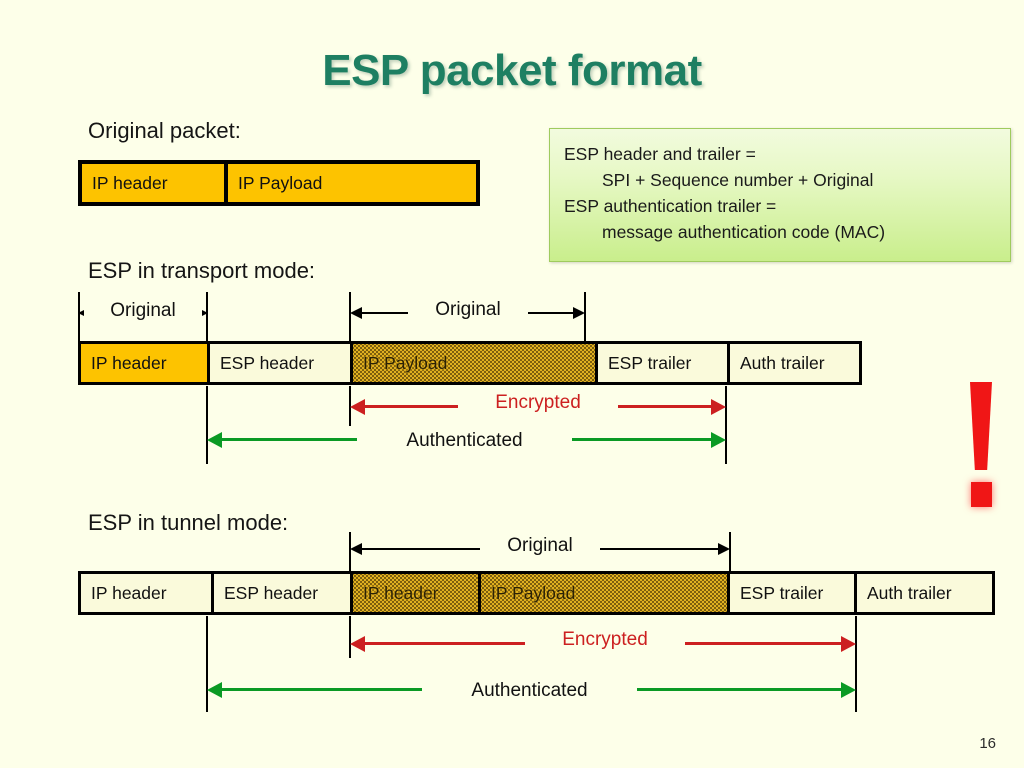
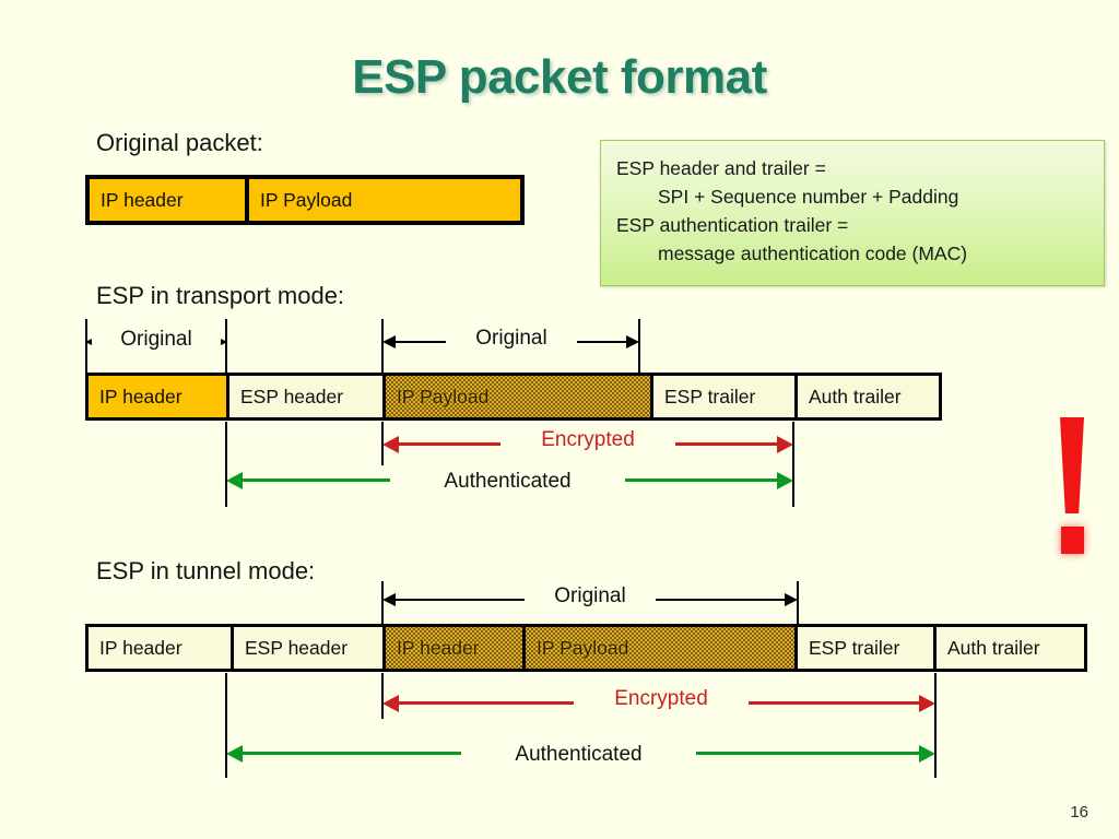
  ESP packet format
  ESP header and trailer =
- SPI + Sequence number + Original
+ SPI + Sequence number + Padding
  ESP authentication trailer =
  message authentication code (MAC)
  Original packet:
  IP header
  IP Payload
  ESP in transport mode:
  Original
  Original
  IP header
  ESP header
  IP Payload
  ESP trailer
  Auth trailer
  Encrypted
  Authenticated
  ESP in tunnel mode:
  Original
  IP header
  ESP header
  IP header
  IP Payload
  ESP trailer
  Auth trailer
  Encrypted
  Authenticated
  16
